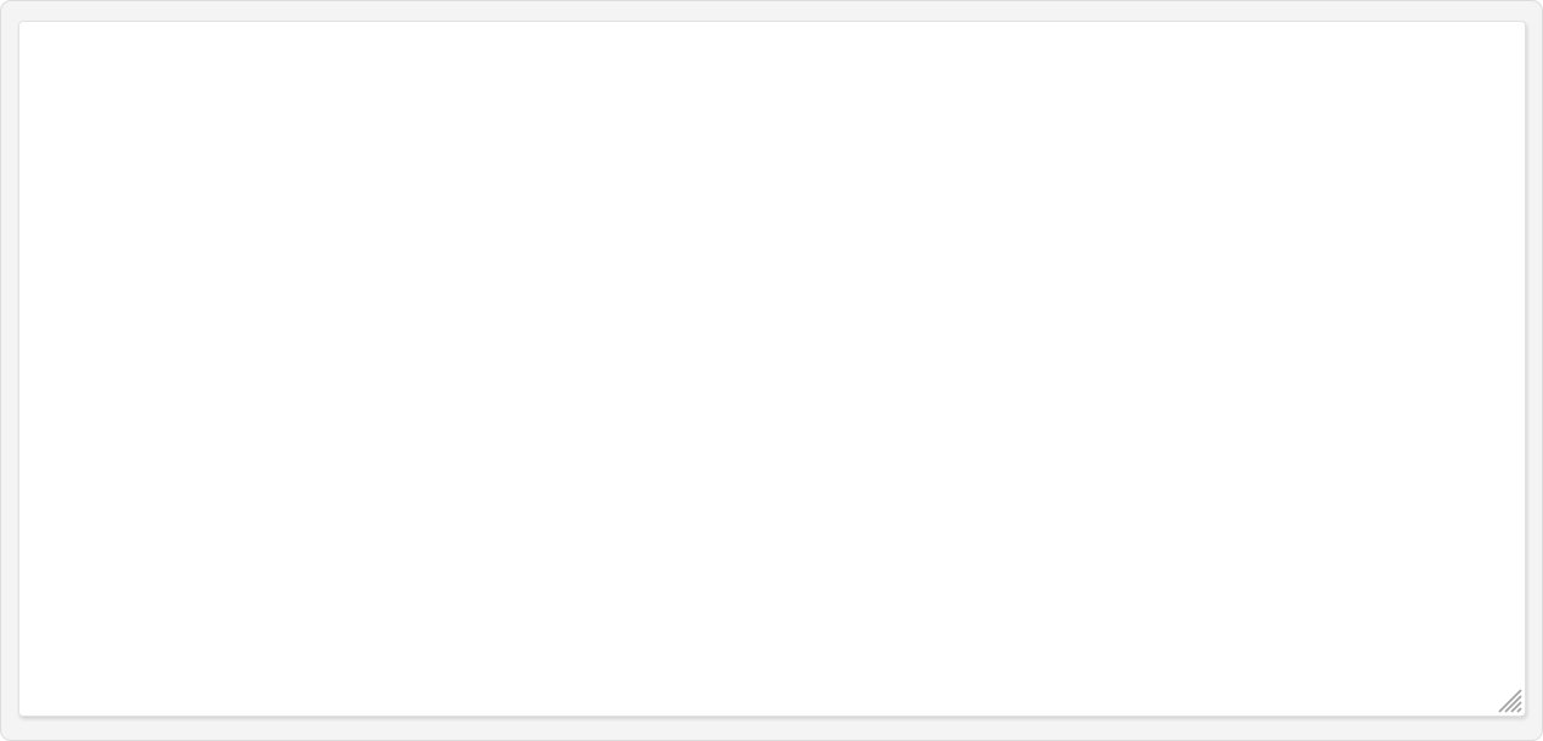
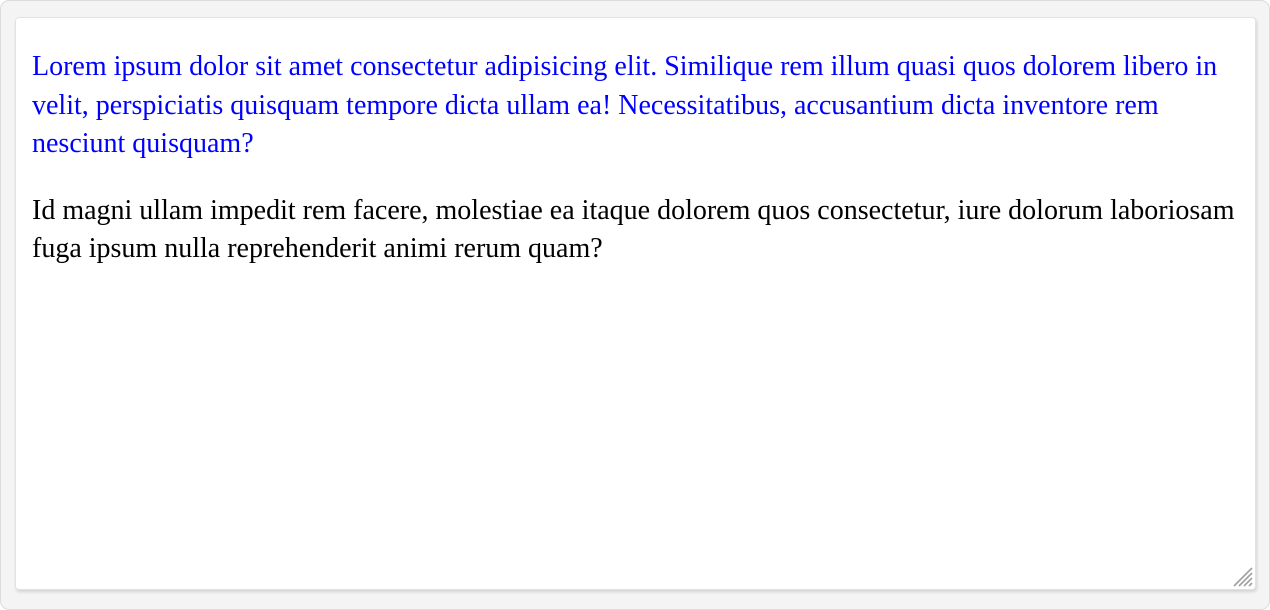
+ Lorem ipsum dolor sit amet consectetur adipisicing elit. Similique rem illum quasi quos dolorem libero in velit, perspiciatis quisquam tempore dicta ullam ea! Necessitatibus, accusantium dicta inventore rem nesciunt quisquam?
+ Id magni ullam impedit rem facere, molestiae ea itaque dolorem quos consectetur, iure dolorum laboriosam fuga ipsum nulla reprehenderit animi rerum quam?
